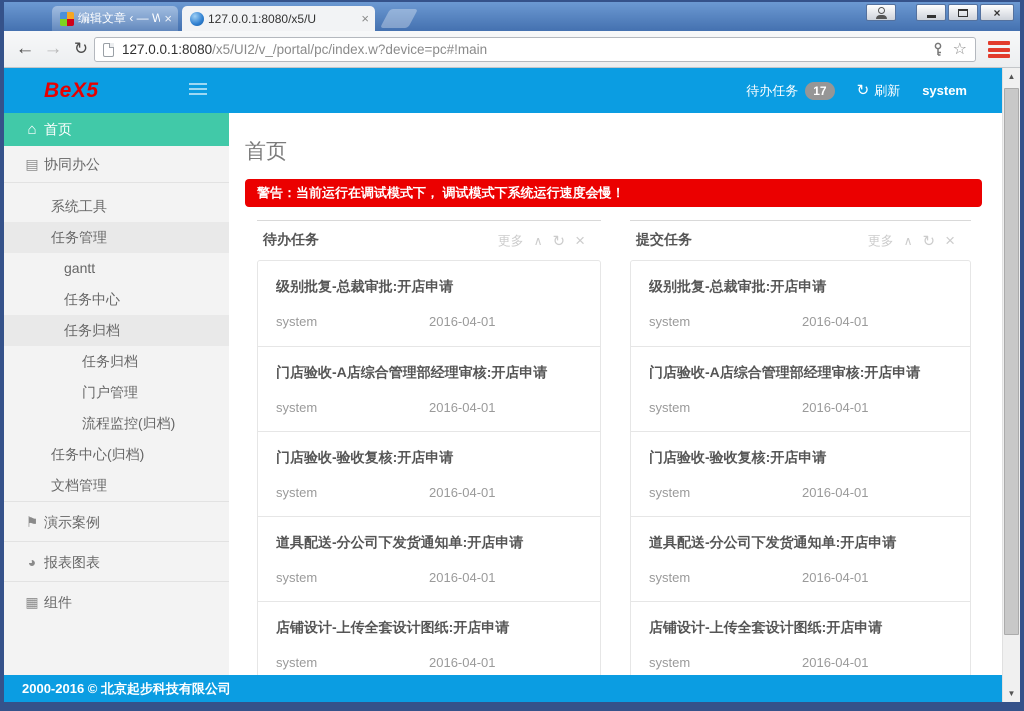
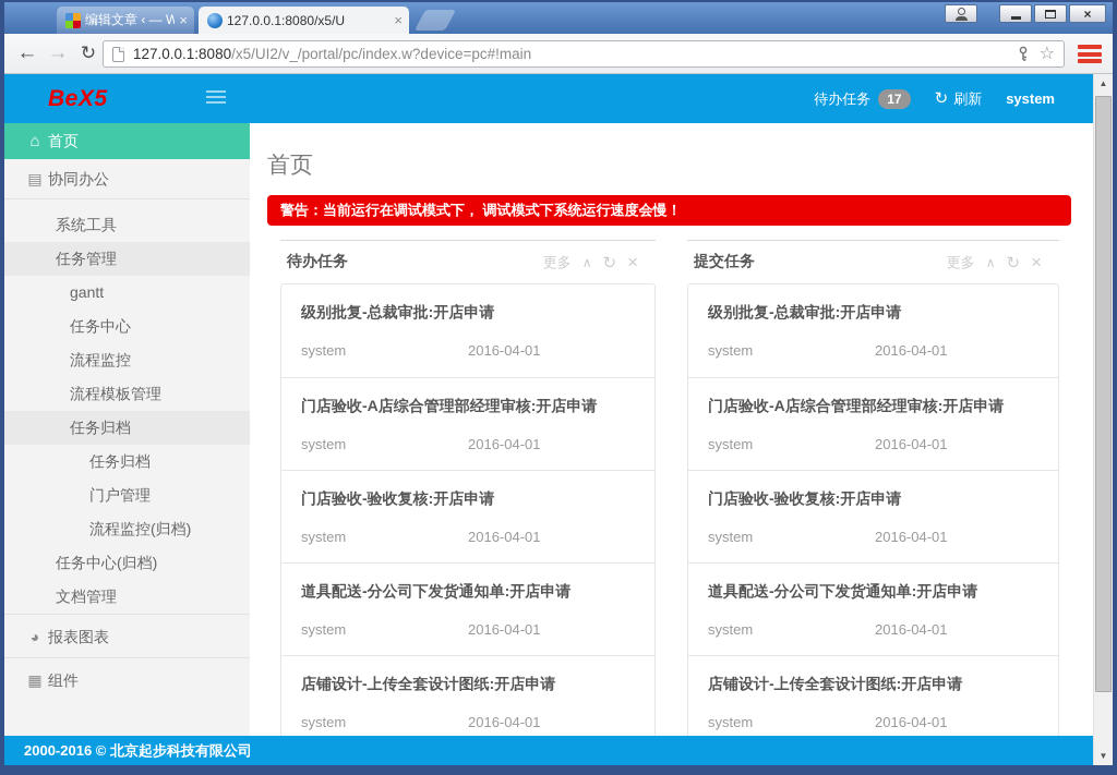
  ×
  127.0.0.1:8080/x5/U
  ×
  ×
  ←
  →
  ↻
  127.0.0.1:8080/x5/UI2/v_/portal/pc/index.w?device=pc#!main
  ☆
  BeX5
  待办任务
  17
  ↻
  刷新
  system
  ⌂ 首页
  ▤ 协同办公
  系统工具
  任务管理
  gantt
  任务中心
+ 流程监控
+ 流程模板管理
  任务归档
  任务归档
  门户管理
  流程监控(归档)
  任务中心(归档)
  文档管理
- ⚑ 演示案例
  ◕ 报表图表
  ▦ 组件
  首页
  警告：当前运行在调试模式下， 调试模式下系统运行速度会慢！
  待办任务
  更多
  ∧
  ↻
  ×
  级别批复-总裁审批:开店申请
  system 2016-04-01
  门店验收-A店综合管理部经理审核:开店申请
  system 2016-04-01
  门店验收-验收复核:开店申请
  system 2016-04-01
  道具配送-分公司下发货通知单:开店申请
  system 2016-04-01
  店铺设计-上传全套设计图纸:开店申请
  system 2016-04-01
  提交任务
  更多
  ∧
  ↻
  ×
  级别批复-总裁审批:开店申请
  system 2016-04-01
  门店验收-A店综合管理部经理审核:开店申请
  system 2016-04-01
  门店验收-验收复核:开店申请
  system 2016-04-01
  道具配送-分公司下发货通知单:开店申请
  system 2016-04-01
  店铺设计-上传全套设计图纸:开店申请
  system 2016-04-01
  2000-2016 © 北京起步科技有限公司
  ▲
  ▼
